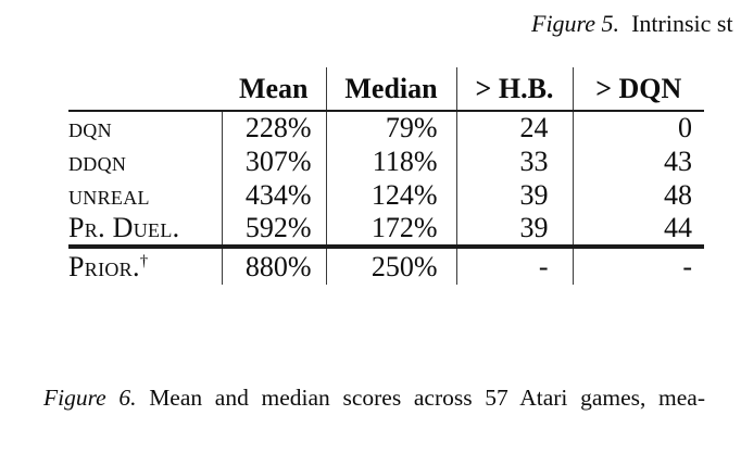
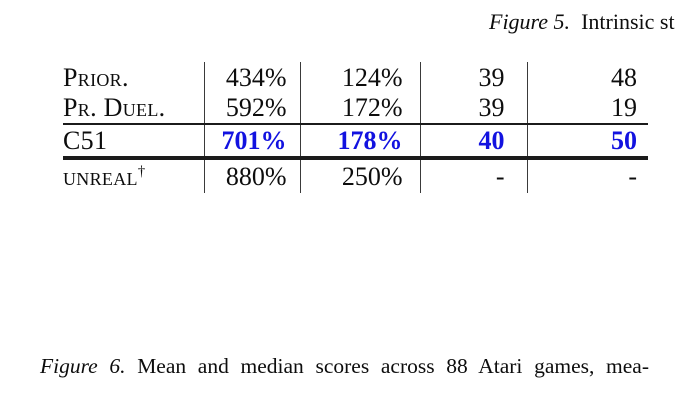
  Figure 5. Intrinsic st
- 	Mean	Median	> H.B.	> DQN
- dqn	228%	79%	24	0
- ddqn	307%	118%	33	43
- unreal	434%	124%	39	48
+ Prior.	434%	124%	39	48
- Pr. Duel.	592%	172%	39	44
+ Pr. Duel.	592%	172%	39	19
+ C51	701%	178%	40	50
- Prior.†	880%	250%	-	-
+ unreal†	880%	250%	-	-
- Figure 6. Mean and median scores across 57 Atari games, mea-
+ Figure 6. Mean and median scores across 88 Atari games, mea-
